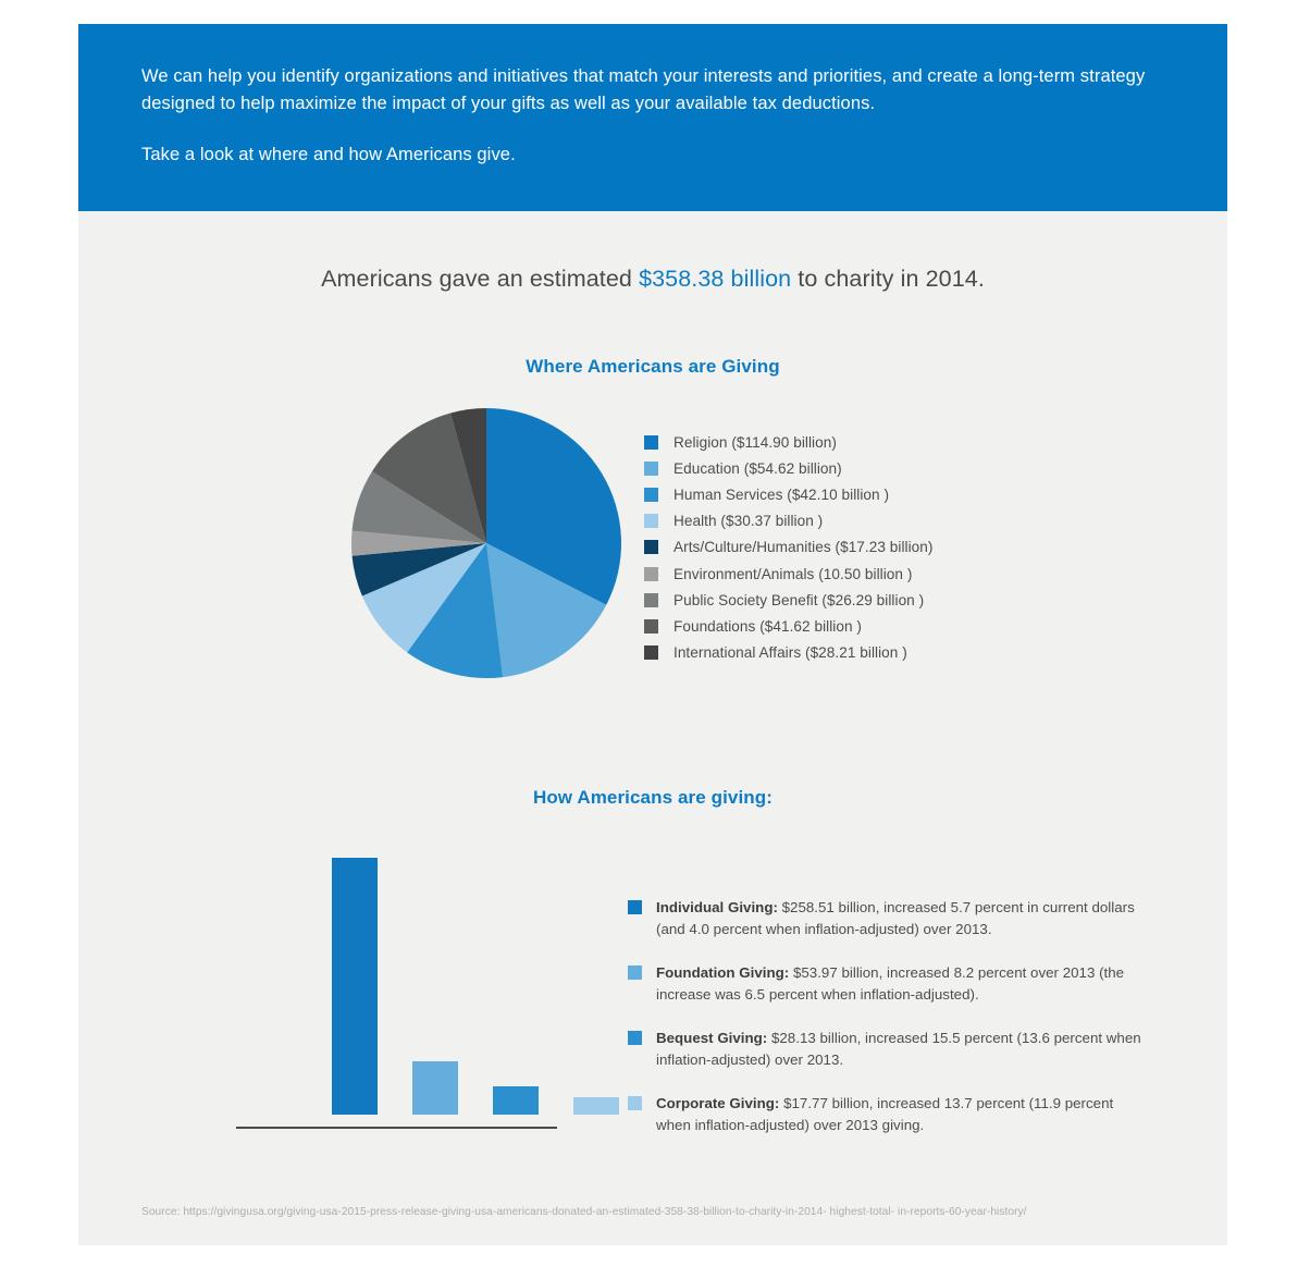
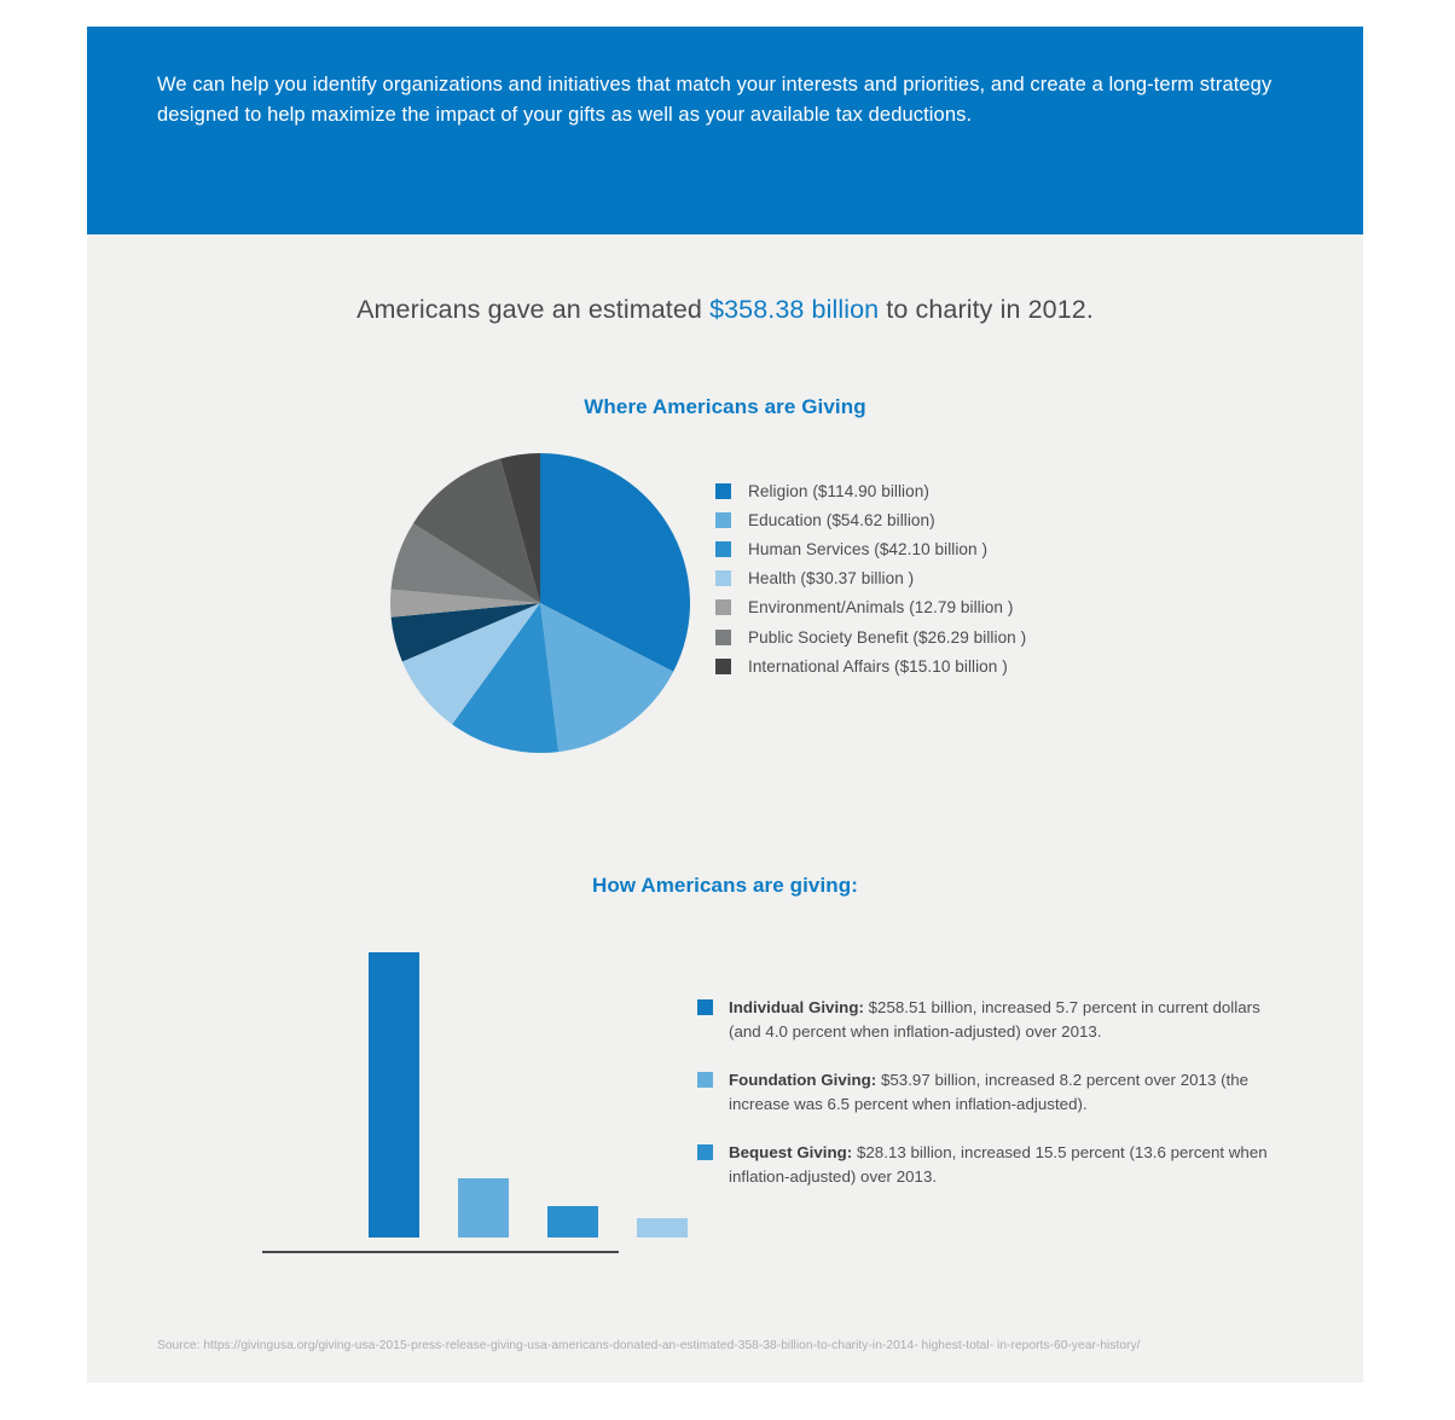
  We can help you identify organizations and initiatives that match your interests and priorities, and create a long-term strategy designed to help maximize the impact of your gifts as well as your available tax deductions.
- Take a look at where and how Americans give.
- Americans gave an estimated $358.38 billion to charity in 2014.
+ Americans gave an estimated $358.38 billion to charity in 2012.
  Where Americans are Giving
  Religion ($114.90 billion)
  Education ($54.62 billion)
  Human Services ($42.10 billion )
  Health ($30.37 billion )
- Arts/Culture/Humanities ($17.23 billion)
- Environment/Animals (10.50 billion )
+ Environment/Animals (12.79 billion )
  Public Society Benefit ($26.29 billion )
- Foundations ($41.62 billion )
- International Affairs ($28.21 billion )
+ International Affairs ($15.10 billion )
  How Americans are giving:
  Individual Giving: $258.51 billion, increased 5.7 percent in current dollars (and 4.0 percent when inflation-adjusted) over 2013.
  Foundation Giving: $53.97 billion, increased 8.2 percent over 2013 (the increase was 6.5 percent when inflation-adjusted).
  Bequest Giving: $28.13 billion, increased 15.5 percent (13.6 percent when inflation-adjusted) over 2013.
- Corporate Giving: $17.77 billion, increased 13.7 percent (11.9 percent when inflation-adjusted) over 2013 giving.
  Source: https://givingusa.org/giving-usa-2015-press-release-giving-usa-americans-donated-an-estimated-358-38-billion-to-charity-in-2014- highest-total- in-reports-60-year-history/
